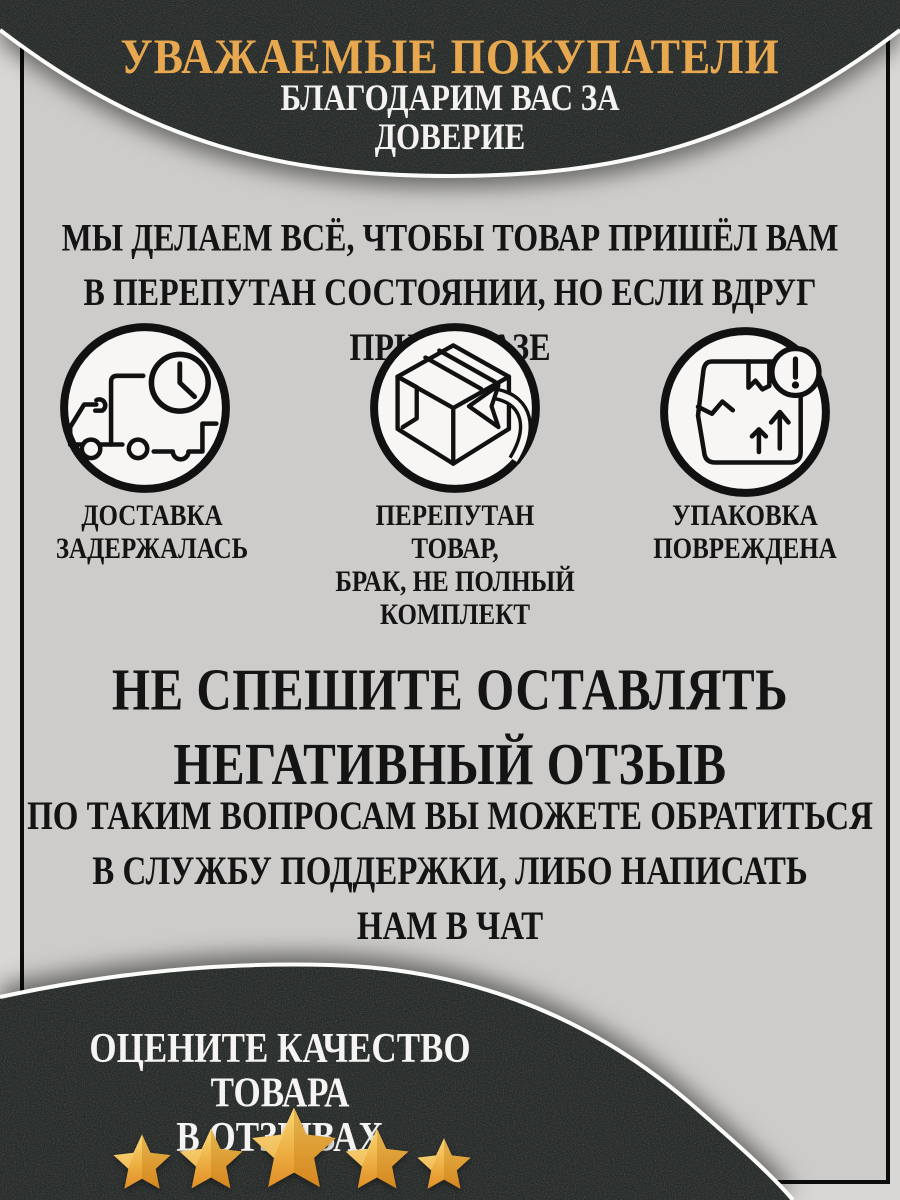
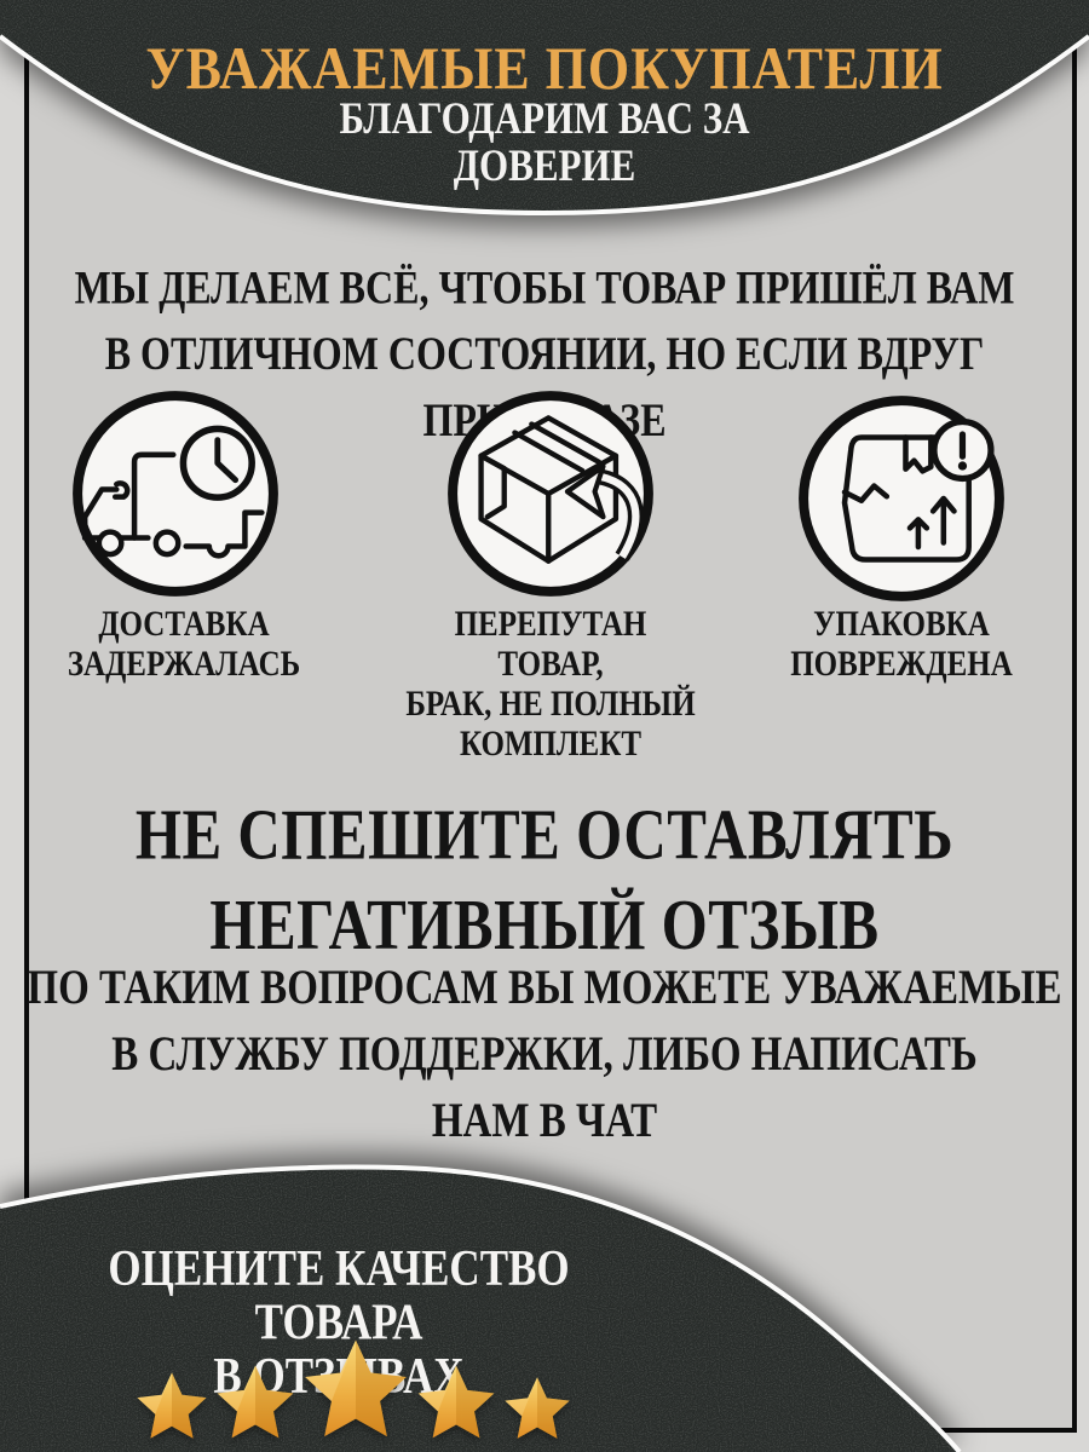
  УВАЖАЕМЫЕ ПОКУПАТЕЛИ
  БЛАГОДАРИМ ВАС ЗА
  ДОВЕРИЕ
  МЫ ДЕЛАЕМ ВСЁ, ЧТОБЫ ТОВАР ПРИШЁЛ ВАМ
- В ПЕРЕПУТАН СОСТОЯНИИ, НО ЕСЛИ ВДРУГ
+ В ОТЛИЧНОМ СОСТОЯНИИ, НО ЕСЛИ ВДРУГ
  ДОСТАВКА
  ЗАДЕРЖАЛАСЬ
  ПЕРЕПУТАН ТОВАР,
  БРАК, НЕ ПОЛНЫЙ
  КОМПЛЕКТ
  УПАКОВКА
  ПОВРЕЖДЕНА
  НЕ СПЕШИТЕ ОСТАВЛЯТЬ
  НЕГАТИВНЫЙ ОТЗЫВ
- ПО ТАКИМ ВОПРОСАМ ВЫ МОЖЕТЕ ОБРАТИТЬСЯ
+ ПО ТАКИМ ВОПРОСАМ ВЫ МОЖЕТЕ УВАЖАЕМЫЕ
  В СЛУЖБУ ПОДДЕРЖКИ, ЛИБО НАПИСАТЬ
  НАМ В ЧАТ
  ОЦЕНИТЕ КАЧЕСТВО ТОВАРА
